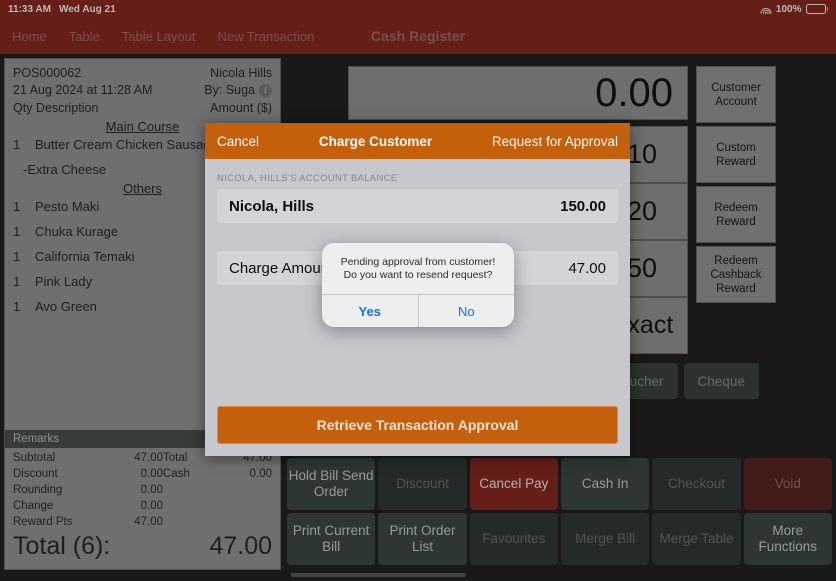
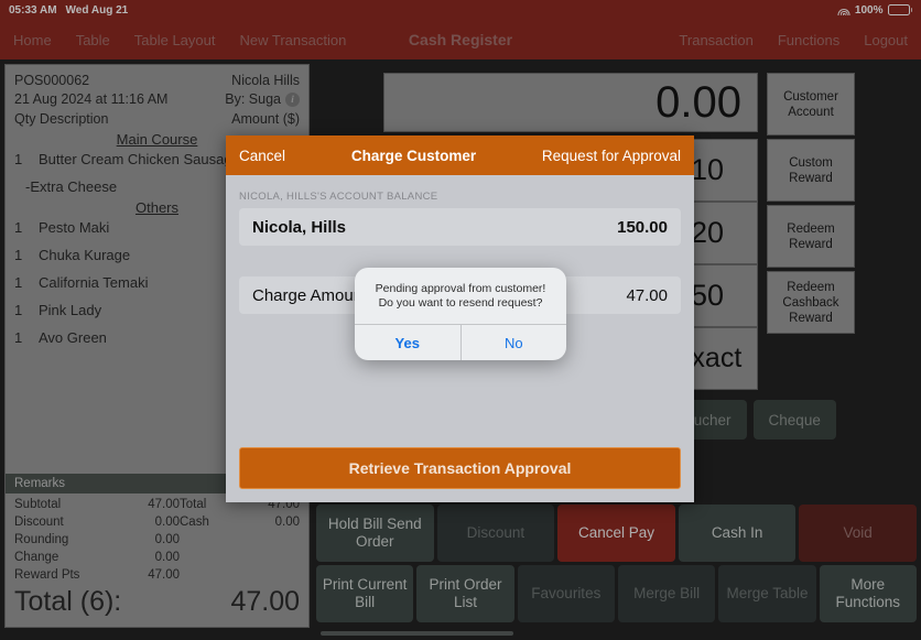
- 11:33 AM
+ 05:33 AM
  Wed Aug 21
  100%
  Cash Register
  Home
  Table
  Table Layout
  New Transaction
+ Transaction
+ Functions
+ Logout
  POS000062
  Nicola Hills
- 21 Aug 2024 at 11:28 AM
+ 21 Aug 2024 at 11:16 AM
  By: Suga
  i
  Qty Description
  Amount ($)
  Main Course
  1
  Butter Cream Chicken Sausa
  -Extra Cheese
  Others
  1
  Pesto Maki
  1
  Chuka Kurage
  1
  California Temaki
  1
  Pink Lady
  1
  Avo Green
  Remarks
  Subtotal
  47.00
  Discount
  0.00
  Rounding
  0.00
  Change
  0.00
  Reward Pts
  47.00
  Total
  47.00
  Cash
  0.00
  Total (6):
  47.00
  0.00
  10
  20
  50
  xact
  Customer Account
  Custom Reward
  Redeem Reward
  Redeem Cashback Reward
  ucher
  Cheque
  Hold Bill Send Order
  Discount
  Cancel Pay
  Cash In
- Checkout
  Void
  Print Current Bill
  Print Order List
  Favourites
  Merge Bill
  Merge Table
  More Functions
  Cancel
  Charge Customer
  Request for Approval
  NICOLA, HILLS'S ACCOUNT BALANCE
  Nicola, Hills
  150.00
  Charge Amou
  47.00
  Retrieve Transaction Approval
  Pending approval from customer! Do you want to resend request?
  Yes
  No
